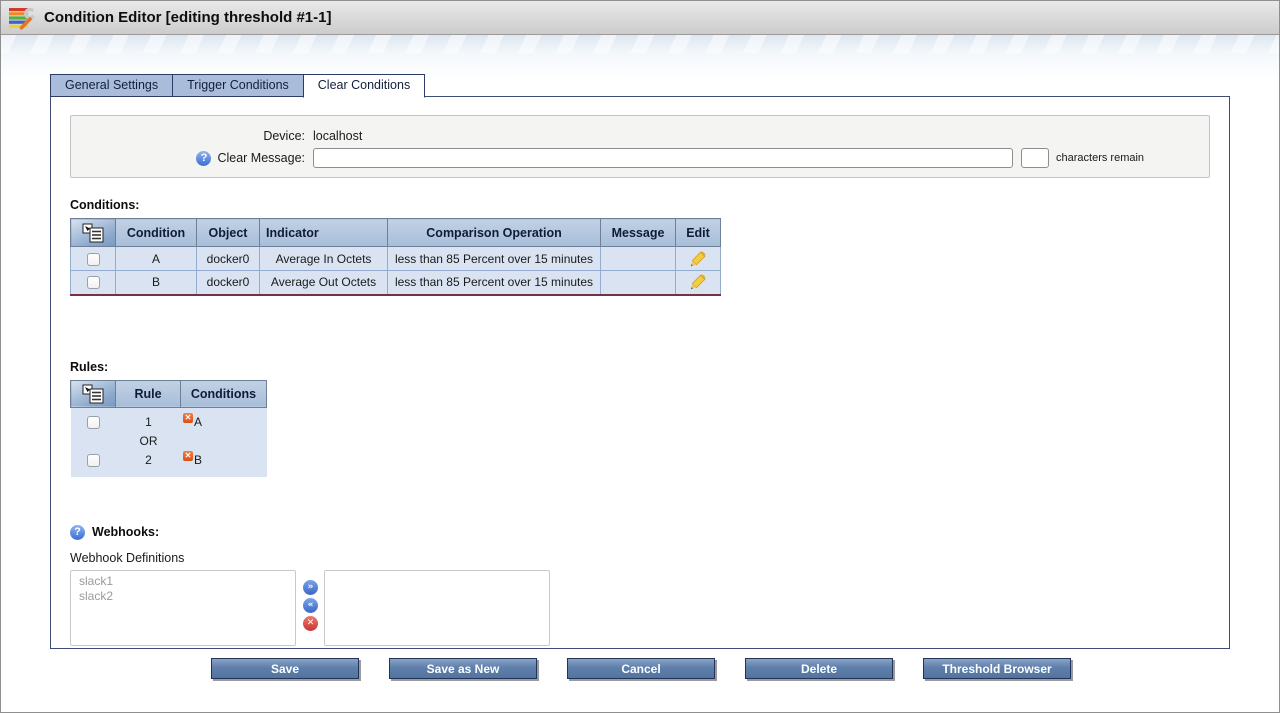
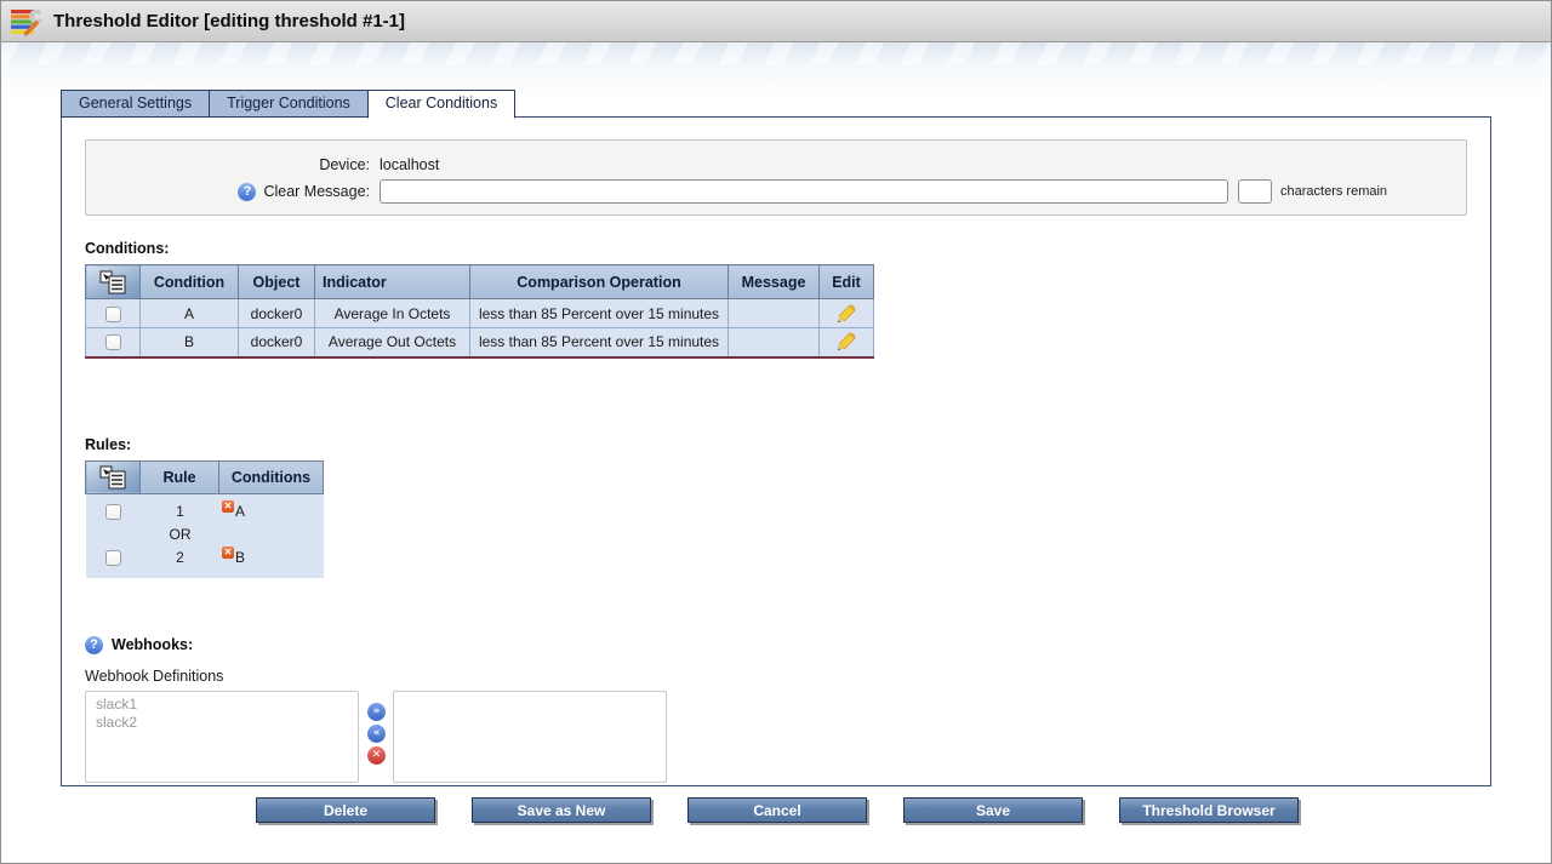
- Condition Editor [editing threshold #1-1]
+ Threshold Editor [editing threshold #1-1]
  General Settings
  Trigger Conditions
  Clear Conditions
  Device:
  localhost
  ?
  Clear Message:
  characters remain
  Conditions:
  	Condition	Object	Indicator	Comparison Operation	Message	Edit
  	A	docker0	Average In Octets	less than 85 Percent over 15 minutes
  	B	docker0	Average Out Octets	less than 85 Percent over 15 minutes
  Rules:
  	Rule	Conditions
  1
  ✕
  A
  OR
  2
  ✕
  B
  ?
  Webhooks:
  Webhook Definitions
  slack1
  slack2
  »
  «
  ✕
- Save
+ Delete
  Save as New
  Cancel
- Delete
+ Save
  Threshold Browser
